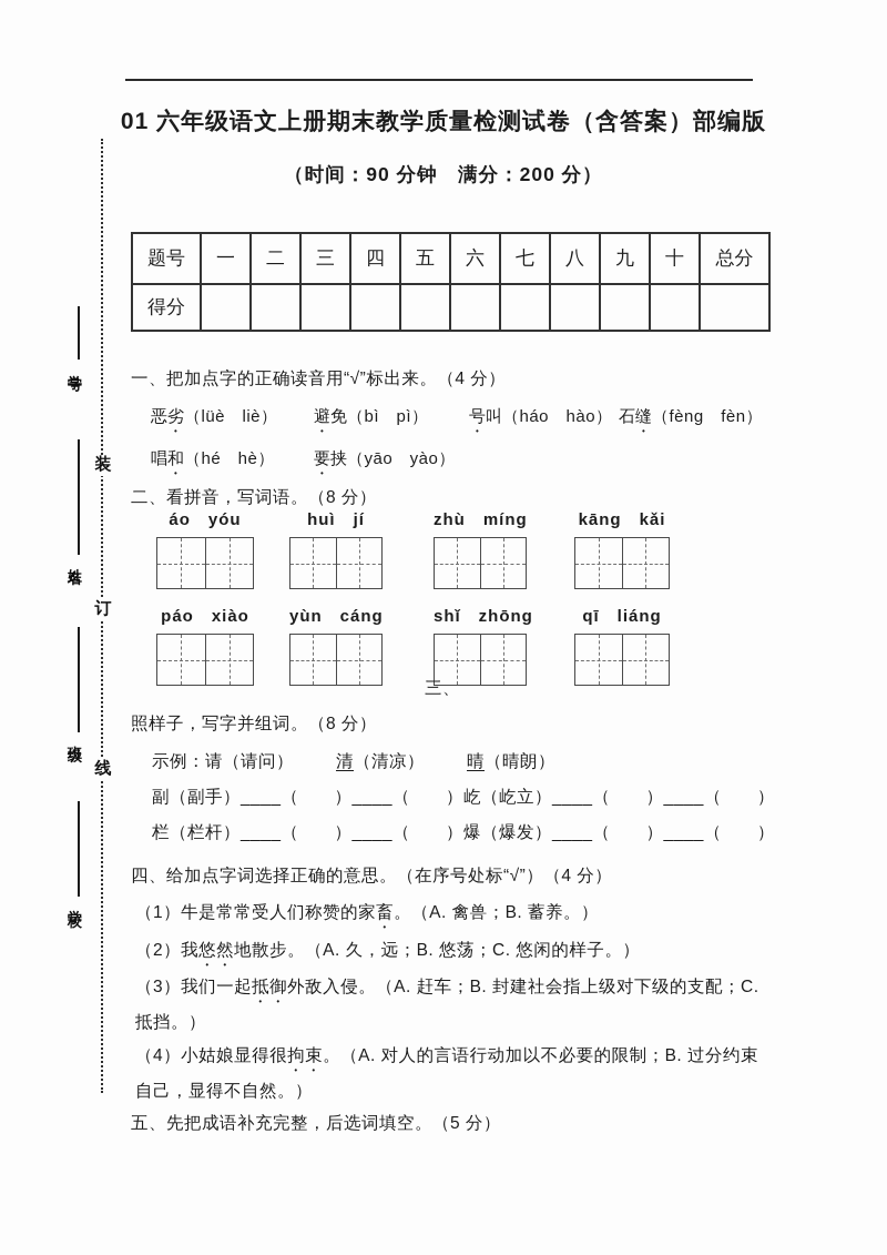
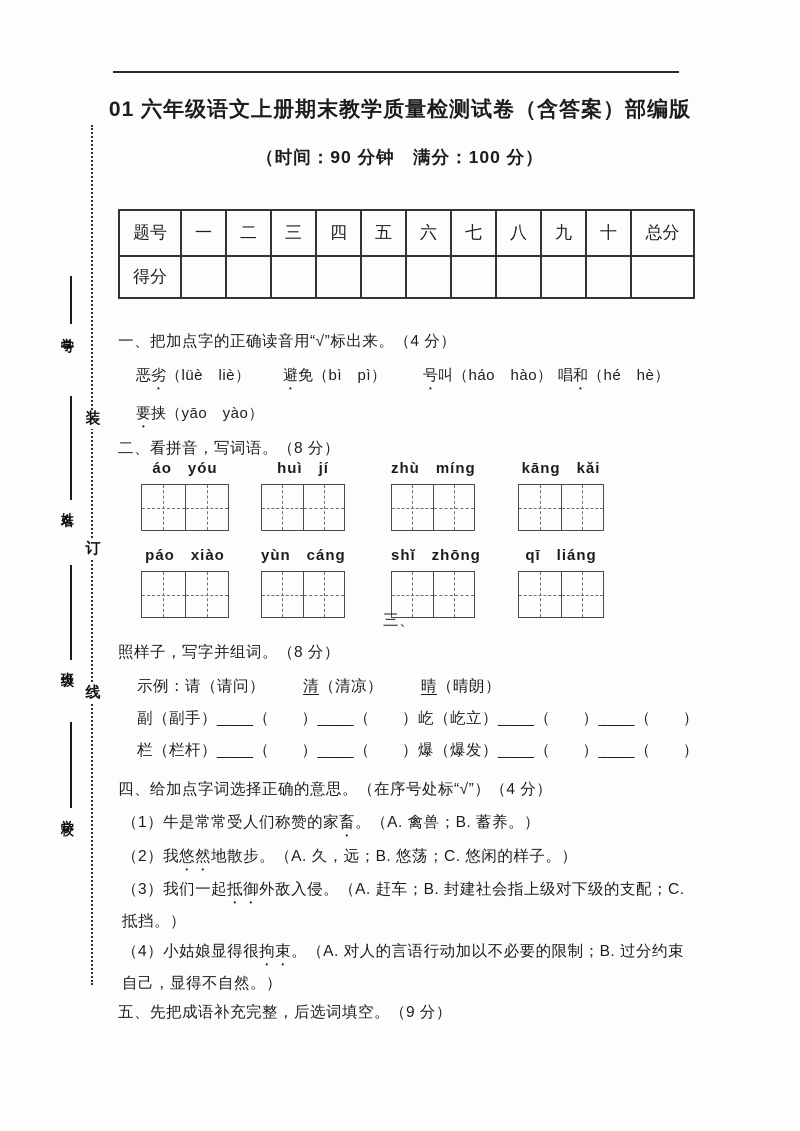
  装
  订
  线
  01 六年级语文上册期末教学质量检测试卷（含答案）部编版
- （时间：90 分钟 满分：200 分）
+ （时间：90 分钟 满分：100 分）
  题号	一	二	三	四	五	六	七	八	九	十	总分
  得分
  一、把加点字的正确读音用“√”标出来。（4 分）
  恶劣（lüè liè）
  避免（bì pì）
  号叫（háo hào）
- 石缝（fèng fèn）
  唱和（hé hè）
  要挟（yāo yào）
  二、看拼音，写词语。（8 分）
  áo yóu
  huì jí
  zhù míng
  kāng kǎi
  páo xiào
  yùn cáng
  shǐ zhōng
  qī liáng
  三、
  照样子，写字并组词。（8 分）
  示例：请（请问） 清（清凉） 晴（晴朗）
  副（副手）____（ ）____（ ）屹（屹立）____（ ）____（ ）
  栏（栏杆）____（ ）____（ ）爆（爆发）____（ ）____（ ）
  四、给加点字词选择正确的意思。（在序号处标“√”）（4 分）
  （1）牛是常常受人们称赞的家畜。（A. 禽兽；B. 蓄养。）
  （2）我悠然地散步。（A. 久，远；B. 悠荡；C. 悠闲的样子。）
  （3）我们一起抵御外敌入侵。（A. 赶车；B. 封建社会指上级对下级的支配；C. 抵挡。）
  （4）小姑娘显得很拘束。（A. 对人的言语行动加以不必要的限制；B. 过分约束自己，显得不自然。）
- 五、先把成语补充完整，后选词填空。（5 分）
+ 五、先把成语补充完整，后选词填空。（9 分）
